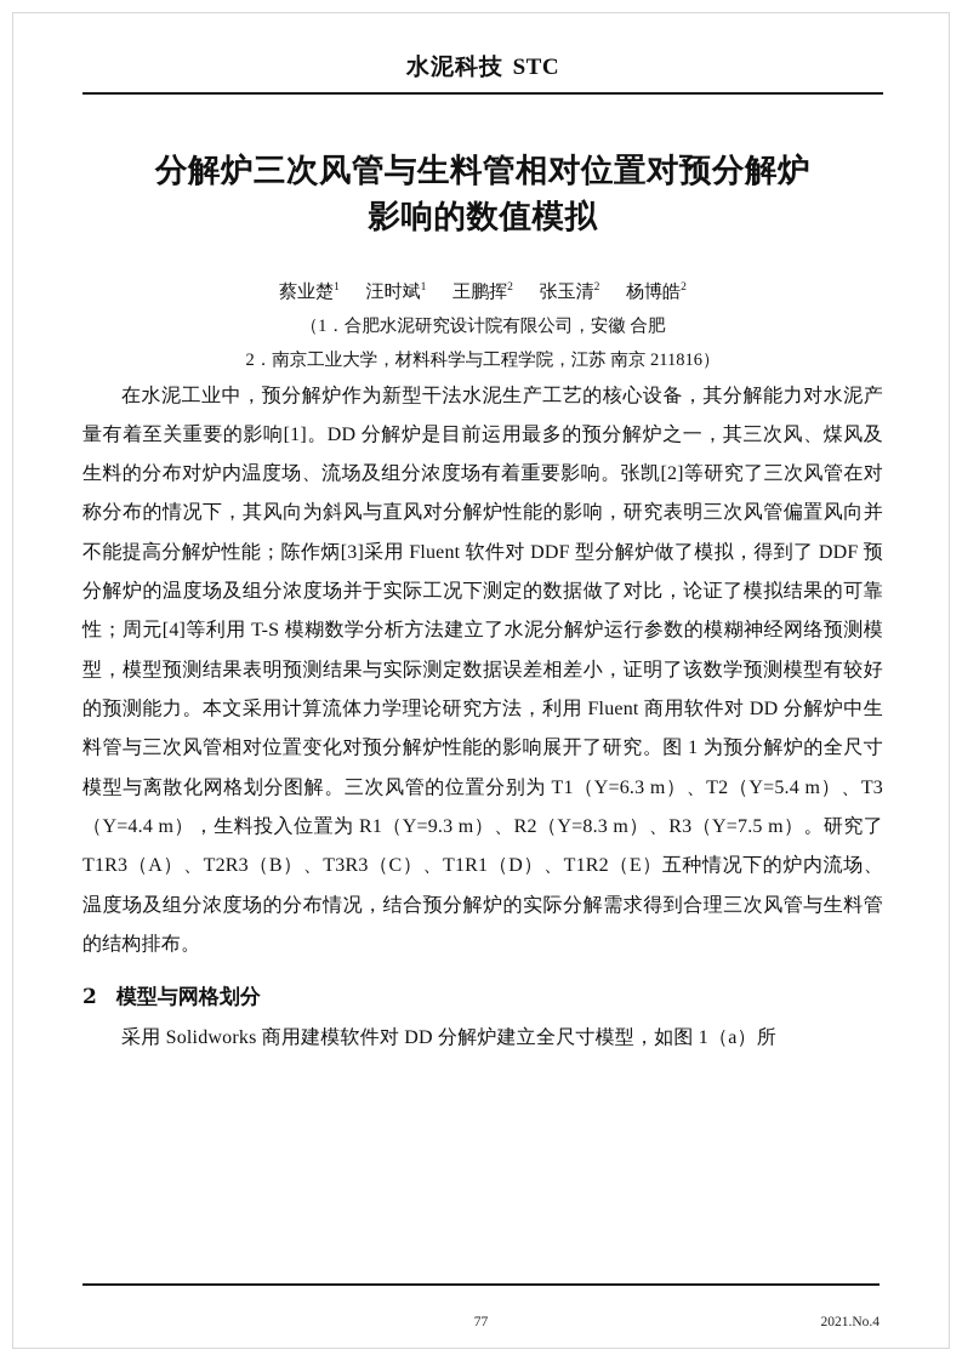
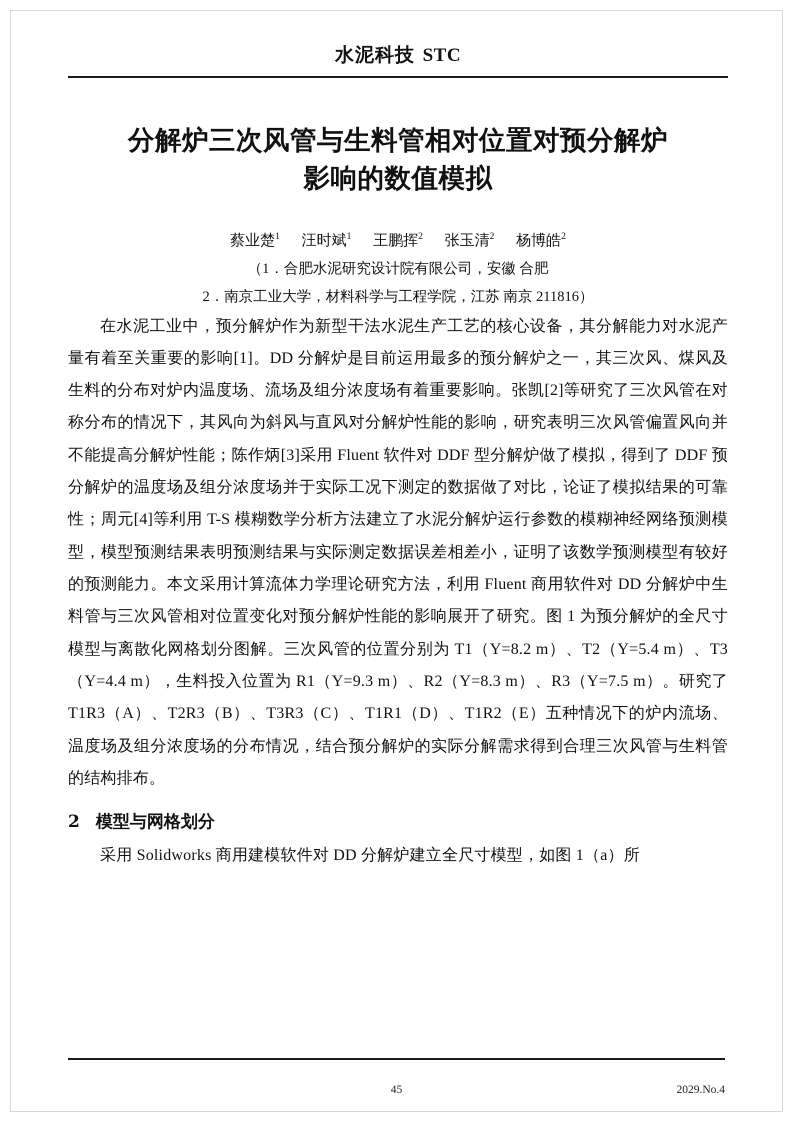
  水泥科技 STC
  分解炉三次风管与生料管相对位置对预分解炉
  影响的数值模拟
  蔡业楚1 汪时斌1 王鹏挥2 张玉清2 杨博皓2
  （1．合肥水泥研究设计院有限公司，安徽 合肥
  2．南京工业大学，材料科学与工程学院，江苏 南京 211816）
- 在水泥工业中，预分解炉作为新型干法水泥生产工艺的核心设备，其分解能力对水泥产量有着至关重要的影响[1]。DD 分解炉是目前运用最多的预分解炉之一，其三次风、煤风及生料的分布对炉内温度场、流场及组分浓度场有着重要影响。张凯[2]等研究了三次风管在对称分布的情况下，其风向为斜风与直风对分解炉性能的影响，研究表明三次风管偏置风向并不能提高分解炉性能；陈作炳[3]采用 Fluent 软件对 DDF 型分解炉做了模拟，得到了 DDF 预分解炉的温度场及组分浓度场并于实际工况下测定的数据做了对比，论证了模拟结果的可靠性；周元[4]等利用 T-S 模糊数学分析方法建立了水泥分解炉运行参数的模糊神经网络预测模型，模型预测结果表明预测结果与实际测定数据误差相差小，证明了该数学预测模型有较好的预测能力。本文采用计算流体力学理论研究方法，利用 Fluent 商用软件对 DD 分解炉中生料管与三次风管相对位置变化对预分解炉性能的影响展开了研究。图 1 为预分解炉的全尺寸模型与离散化网格划分图解。三次风管的位置分别为 T1（Y=6.3 m）、T2（Y=5.4 m）、T3（Y=4.4 m），生料投入位置为 R1（Y=9.3 m）、R2（Y=8.3 m）、R3（Y=7.5 m）。研究了 T1R3（A）、T2R3（B）、T3R3（C）、T1R1（D）、T1R2（E）五种情况下的炉内流场、温度场及组分浓度场的分布情况，结合预分解炉的实际分解需求得到合理三次风管与生料管的结构排布。
+ 在水泥工业中，预分解炉作为新型干法水泥生产工艺的核心设备，其分解能力对水泥产量有着至关重要的影响[1]。DD 分解炉是目前运用最多的预分解炉之一，其三次风、煤风及生料的分布对炉内温度场、流场及组分浓度场有着重要影响。张凯[2]等研究了三次风管在对称分布的情况下，其风向为斜风与直风对分解炉性能的影响，研究表明三次风管偏置风向并不能提高分解炉性能；陈作炳[3]采用 Fluent 软件对 DDF 型分解炉做了模拟，得到了 DDF 预分解炉的温度场及组分浓度场并于实际工况下测定的数据做了对比，论证了模拟结果的可靠性；周元[4]等利用 T-S 模糊数学分析方法建立了水泥分解炉运行参数的模糊神经网络预测模型，模型预测结果表明预测结果与实际测定数据误差相差小，证明了该数学预测模型有较好的预测能力。本文采用计算流体力学理论研究方法，利用 Fluent 商用软件对 DD 分解炉中生料管与三次风管相对位置变化对预分解炉性能的影响展开了研究。图 1 为预分解炉的全尺寸模型与离散化网格划分图解。三次风管的位置分别为 T1（Y=8.2 m）、T2（Y=5.4 m）、T3（Y=4.4 m），生料投入位置为 R1（Y=9.3 m）、R2（Y=8.3 m）、R3（Y=7.5 m）。研究了 T1R3（A）、T2R3（B）、T3R3（C）、T1R1（D）、T1R2（E）五种情况下的炉内流场、温度场及组分浓度场的分布情况，结合预分解炉的实际分解需求得到合理三次风管与生料管的结构排布。
  2 模型与网格划分
  采用 Solidworks 商用建模软件对 DD 分解炉建立全尺寸模型，如图 1（a）所
- 77
+ 45
- 2021.No.4
+ 2029.No.4
